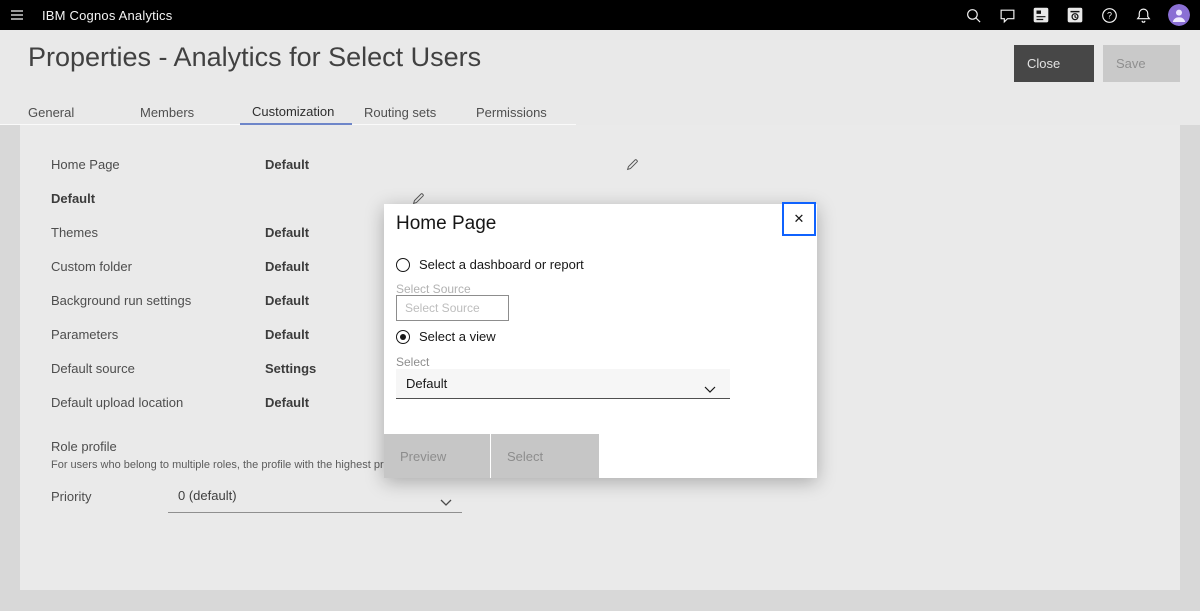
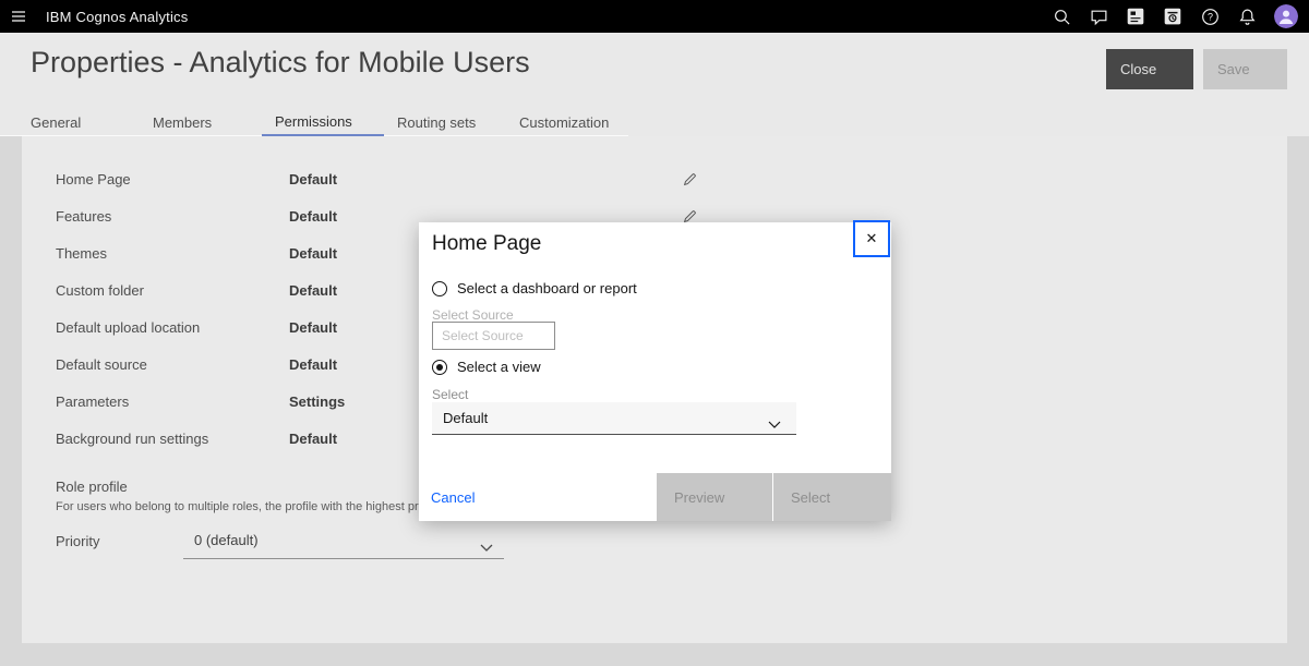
  IBM Cognos Analytics
  ?
- Properties - Analytics for Select Users
+ Properties - Analytics for Mobile Users
  Close
  Save
  General
  Members
- Customization
+ Permissions
  Routing sets
- Permissions
+ Customization
  Home Page
  Default
+ Features
  Default
  Themes
  Default
  Custom folder
  Default
- Background run settings
+ Default upload location
  Default
- Parameters
+ Default source
  Default
- Default source
+ Parameters
  Settings
- Default upload location
+ Background run settings
  Default
  Role profile
  For users who belong to multiple roles, the profile with the highest pr
  Priority
  0 (default)
  ✕
  Home Page
  Select a dashboard or report
  Select Source
  Select Source
  Select a view
  Select
  Default
+ Cancel
  Preview
  Select
